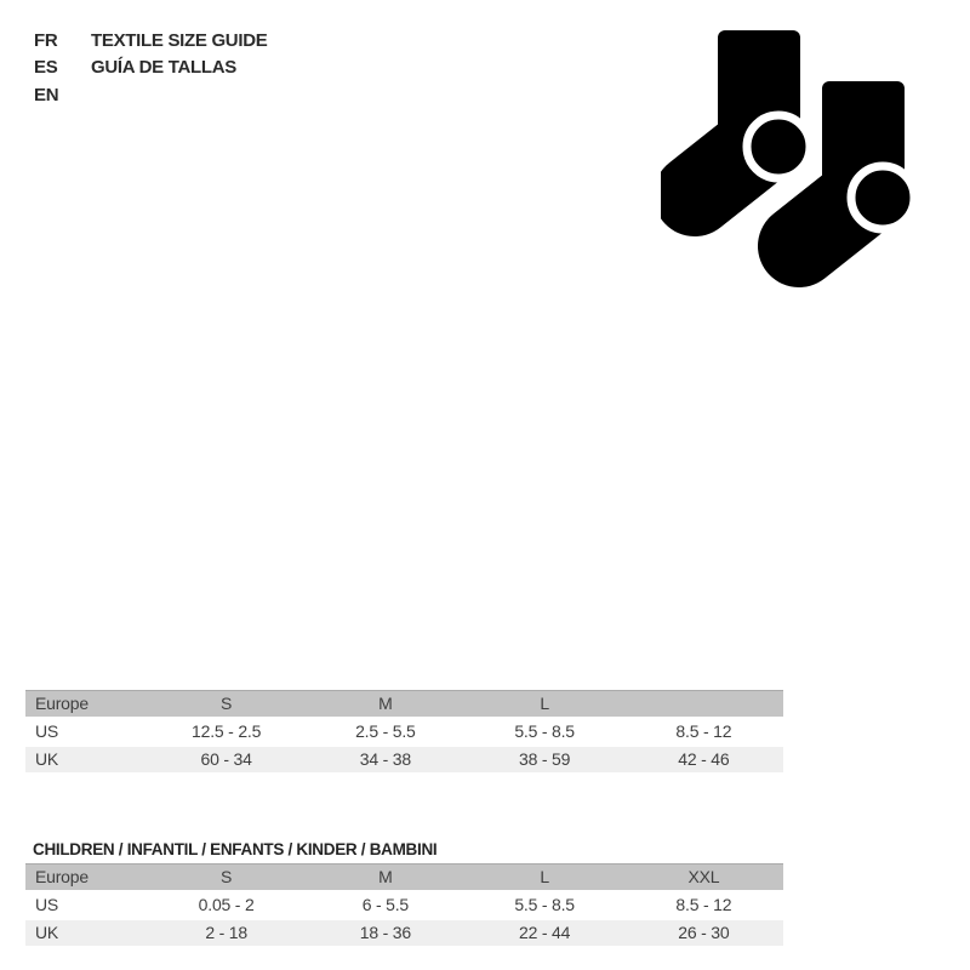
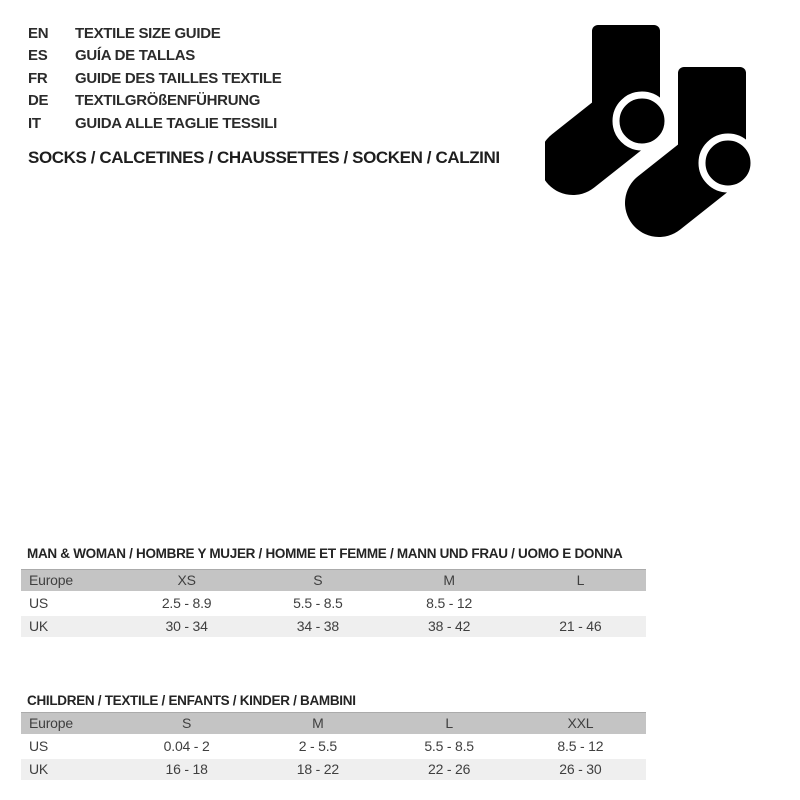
- FR
+ EN
  TEXTILE SIZE GUIDE
  ES
  GUÍA DE TALLAS
- EN
+ FR
+ GUIDE DES TAILLES TEXTILE
+ DE
+ TEXTILGRÖßENFÜHRUNG
+ IT
+ GUIDA ALLE TAGLIE TESSILI
+ SOCKS / CALCETINES / CHAUSSETTES / SOCKEN / CALZINI
+ MAN & WOMAN / HOMBRE Y MUJER / HOMME ET FEMME / MANN UND FRAU / UOMO E DONNA
  Europe
+ XS
  S
  M
  L
  US
- 12.5 - 2.5
- 2.5 - 5.5
+ 2.5 - 8.9
  5.5 - 8.5
  8.5 - 12
  UK
- 60 - 34
+ 30 - 34
  34 - 38
- 38 - 59
+ 38 - 42
- 42 - 46
+ 21 - 46
- CHILDREN / INFANTIL / ENFANTS / KINDER / BAMBINI
+ CHILDREN / TEXTILE / ENFANTS / KINDER / BAMBINI
  Europe
  S
  M
  L
  XXL
  US
- 0.05 - 2
+ 0.04 - 2
- 6 - 5.5
+ 2 - 5.5
  5.5 - 8.5
  8.5 - 12
  UK
- 2 - 18
+ 16 - 18
- 18 - 36
+ 18 - 22
- 22 - 44
+ 22 - 26
  26 - 30
